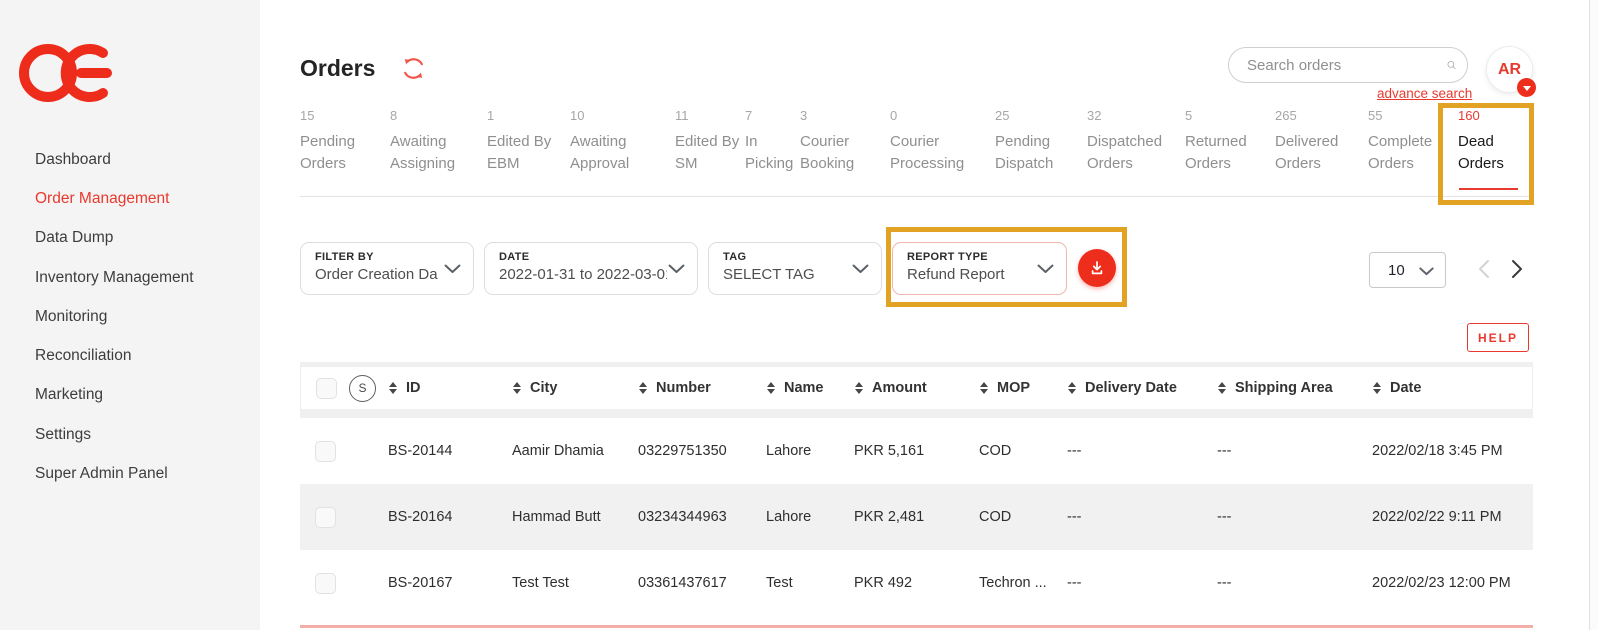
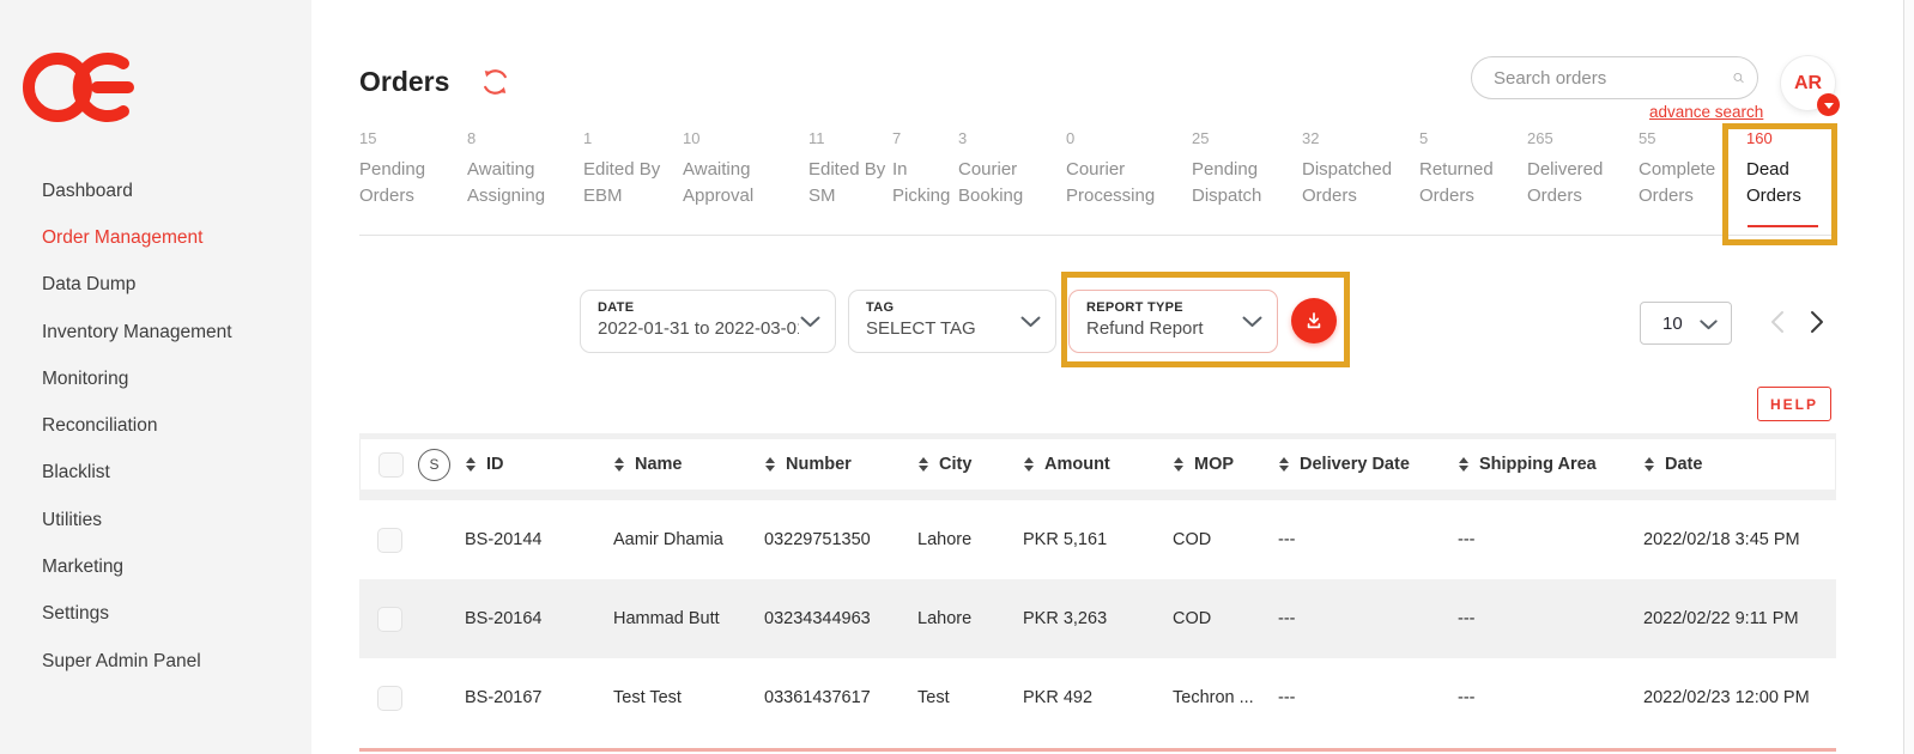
  Dashboard
  Order Management
  Data Dump
  Inventory Management
  Monitoring
  Reconciliation
+ Blacklist
+ Utilities
  Marketing
  Settings
  Super Admin Panel
  Orders
  Search orders
  advance search
  AR
  15
  Pending
  Orders
  8
  Awaiting
  Assigning
  1
  Edited By
  EBM
  10
  Awaiting
  Approval
  11
  Edited By
  SM
  7
  In
  Picking
  3
  Courier
  Booking
  0
  Courier
  Processing
  25
  Pending
  Dispatch
  32
  Dispatched
  Orders
  5
  Returned
  Orders
  265
  Delivered
  Orders
  55
  Complete
  Orders
  160
  Dead
  Orders
- FILTER BY
- Order Creation Da
  DATE
  2022-01-31 to 2022-03-0
  TAG
  SELECT TAG
  REPORT TYPE
  Refund Report
  10
  HELP
  S
  ID
- City
+ Name
  Number
- Name
+ City
  Amount
  MOP
  Delivery Date
  Shipping Area
  Date
  BS-20144
  Aamir Dhamia
  03229751350
  Lahore
  PKR 5,161
  COD
  ---
  ---
  2022/02/18 3:45 PM
  BS-20164
  Hammad Butt
  03234344963
  Lahore
- PKR 2,481
+ PKR 3,263
  COD
  ---
  ---
  2022/02/22 9:11 PM
  BS-20167
  Test Test
  03361437617
  Test
  PKR 492
  Techron ...
  ---
  ---
  2022/02/23 12:00 PM
